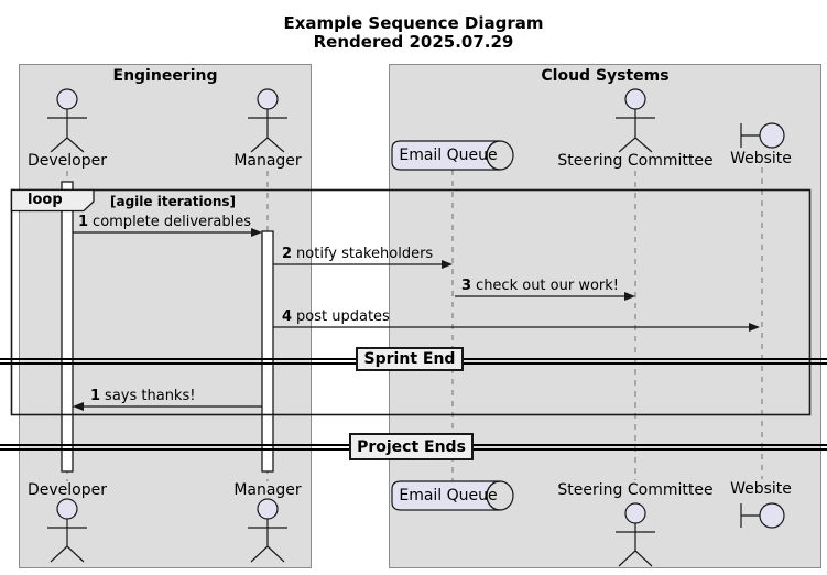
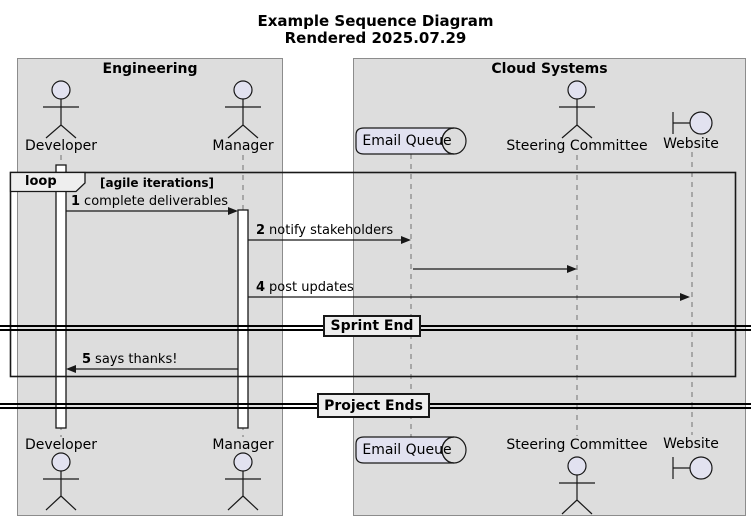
  Example Sequence Diagram
  Rendered 2025.07.29
  Engineering
  Cloud Systems
  Developer
  Manager
  Email Queue
  Steering Committee
  Website
  loop
  [agile iterations]
  1 complete deliverables
  2 notify stakeholders
- 3 check out our work!
  4 post updates
- 1 says thanks!
+ 5 says thanks!
  Sprint End
  Project Ends
  Developer
  Manager
  Email Queue
  Steering Committee
  Website
